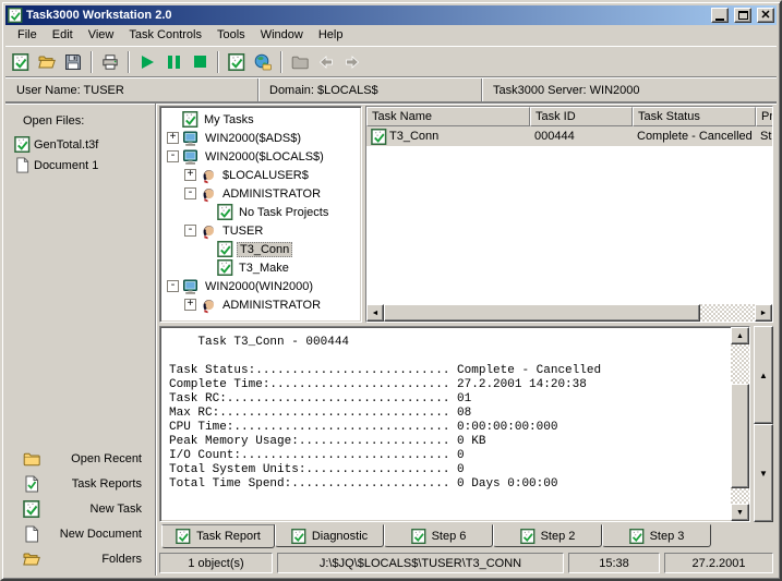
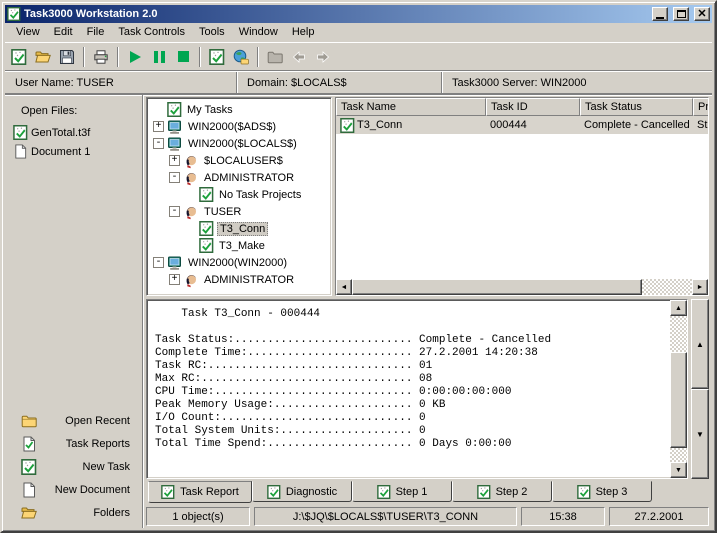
  Task3000 Workstation 2.0
  ✕
- File
+ View
  Edit
- View
+ File
  Task Controls
  Tools
  Window
  Help
  User Name: TUSER
  Domain: $LOCALS$
  Task3000 Server: WIN2000
  Open Files:
  GenTotal.t3f
  Document 1
  Open Recent
  Task Reports
  New Task
  New Document
  Folders
  My Tasks
  +
  WIN2000($ADS$)
  -
  WIN2000($LOCALS$)
  +
  $LOCALUSER$
  -
  ADMINISTRATOR
  No Task Projects
  -
  TUSER
  T3_Conn
  T3_Make
  -
  WIN2000(WIN2000)
  +
  ADMINISTRATOR
  Task Name
  Task ID
  Task Status
  Pr
  T3_Conn
  000444
  Complete - Cancelled
  St
  Task T3_Conn - 000444
  Task Status:........................... Complete - Cancelled
  Complete Time:......................... 27.2.2001 14:20:38
  Task RC:............................... 01
  Max RC:................................ 08
  CPU Time:.............................. 0:00:00:00:000
  Peak Memory Usage:..................... 0 KB
  I/O Count:............................. 0
  Total System Units:.................... 0
  Total Time Spend:...................... 0 Days 0:00:00
  ▲
  ▼
  Task Report
  Diagnostic
- Step 6
+ Step 1
  Step 2
  Step 3
  1 object(s)
  J:\$JQ\$LOCALS$\TUSER\T3_CONN
  15:38
  27.2.2001
